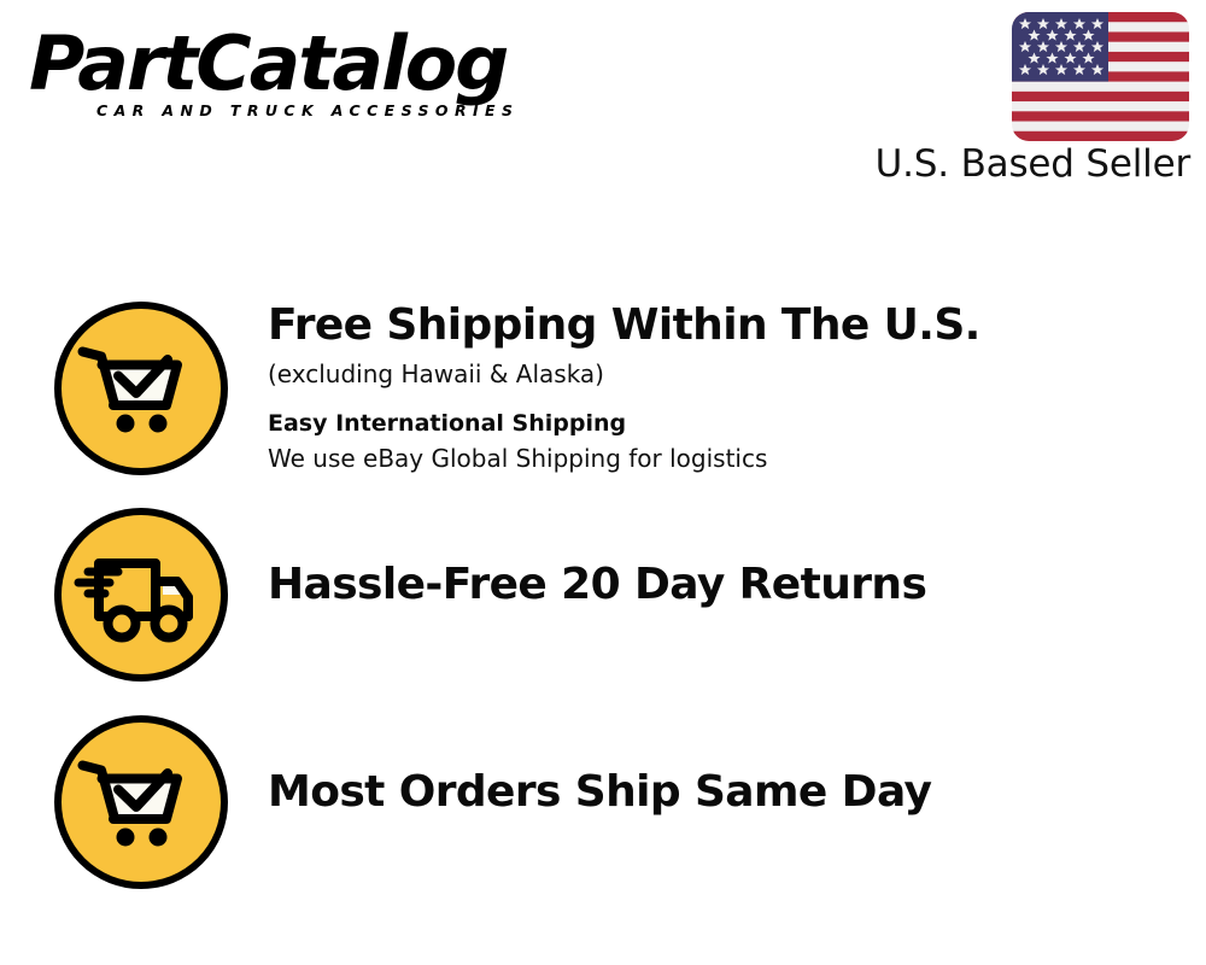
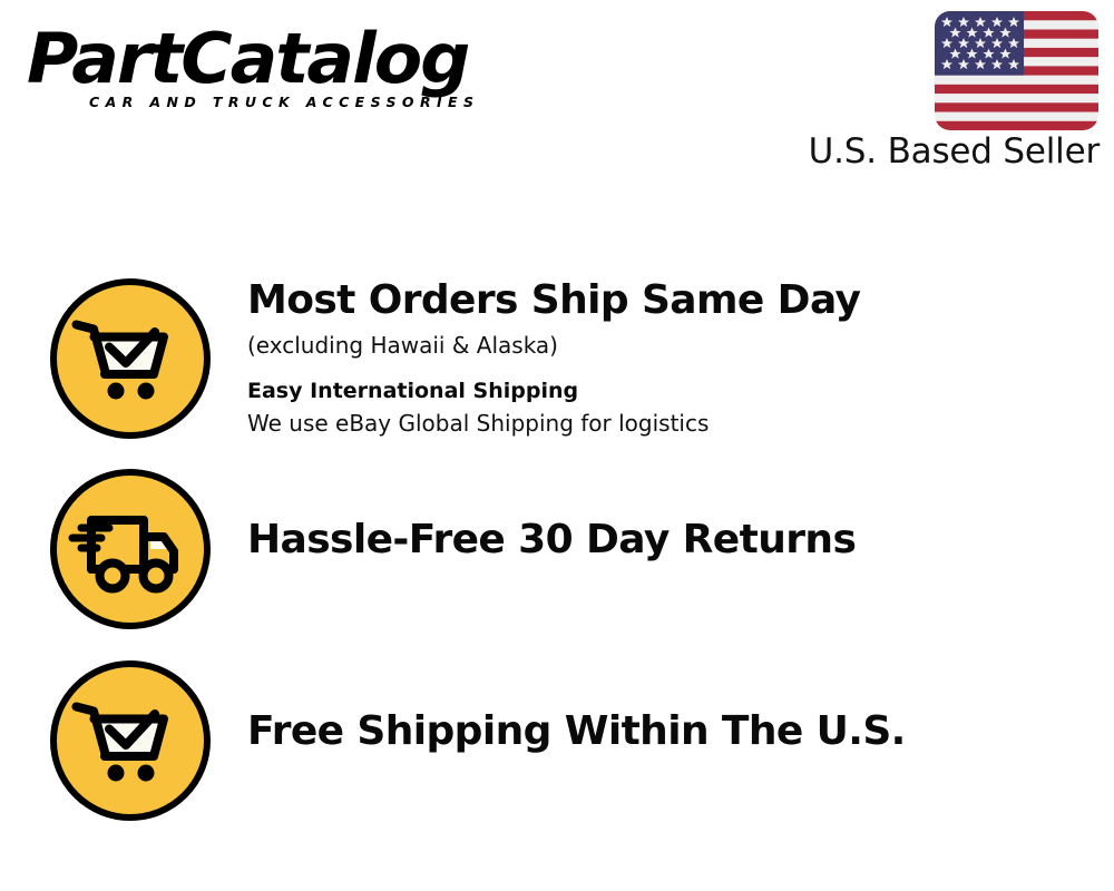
  PartCatalog
  CAR AND TRUCK ACCESSORIES
  U.S. Based Seller
- Free Shipping Within The U.S.
+ Most Orders Ship Same Day
  (excluding Hawaii & Alaska)
  Easy International Shipping
  We use eBay Global Shipping for logistics
- Hassle-Free 20 Day Returns
+ Hassle-Free 30 Day Returns
- Most Orders Ship Same Day
+ Free Shipping Within The U.S.
